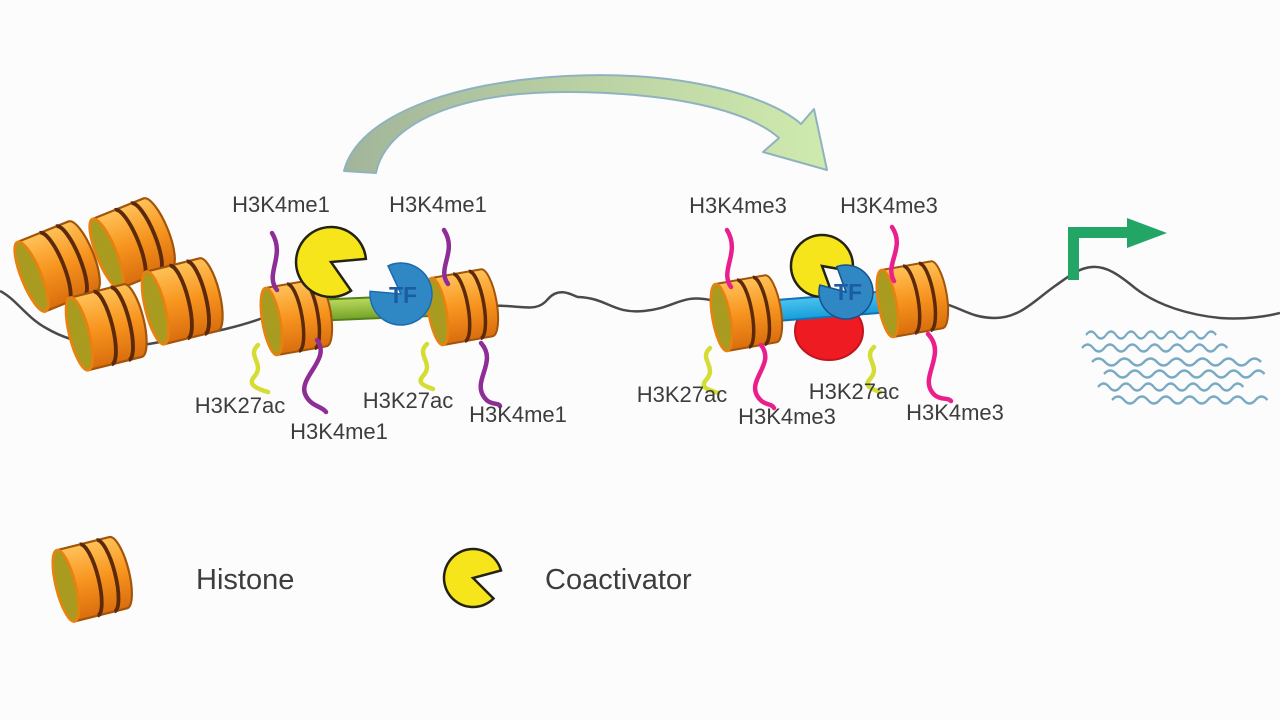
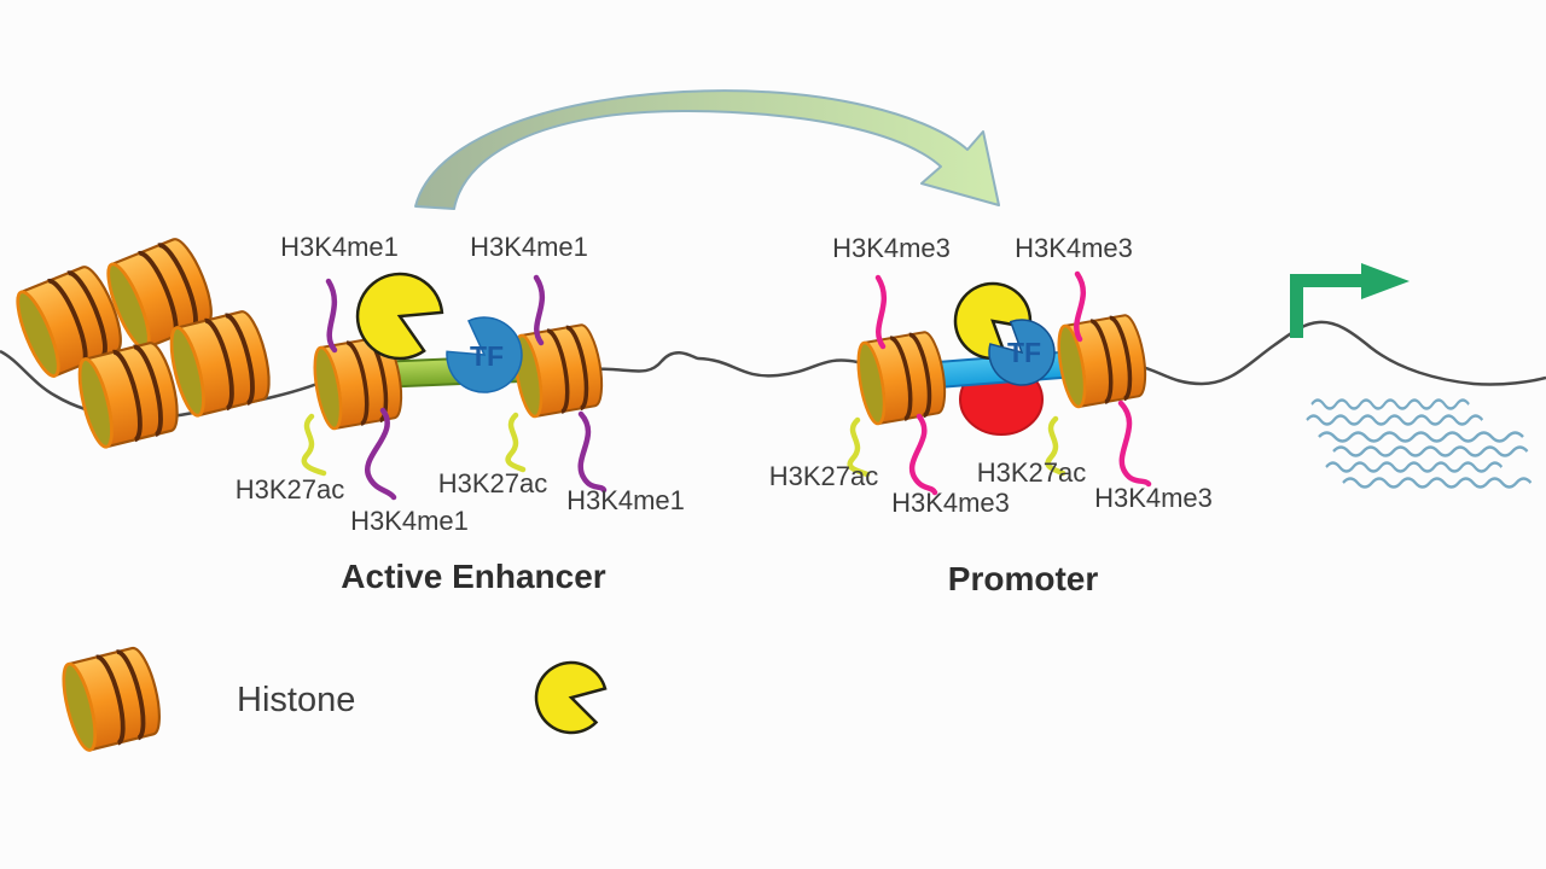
  TF
  TF
  H3K4me1
  H3K4me1
  H3K27ac
  H3K4me1
  H3K27ac
  H3K4me1
  H3K4me3
  H3K4me3
  H3K27ac
  H3K4me3
  H3K27ac
  H3K4me3
+ Active Enhancer
+ Promoter
  Histone
- Coactivator
